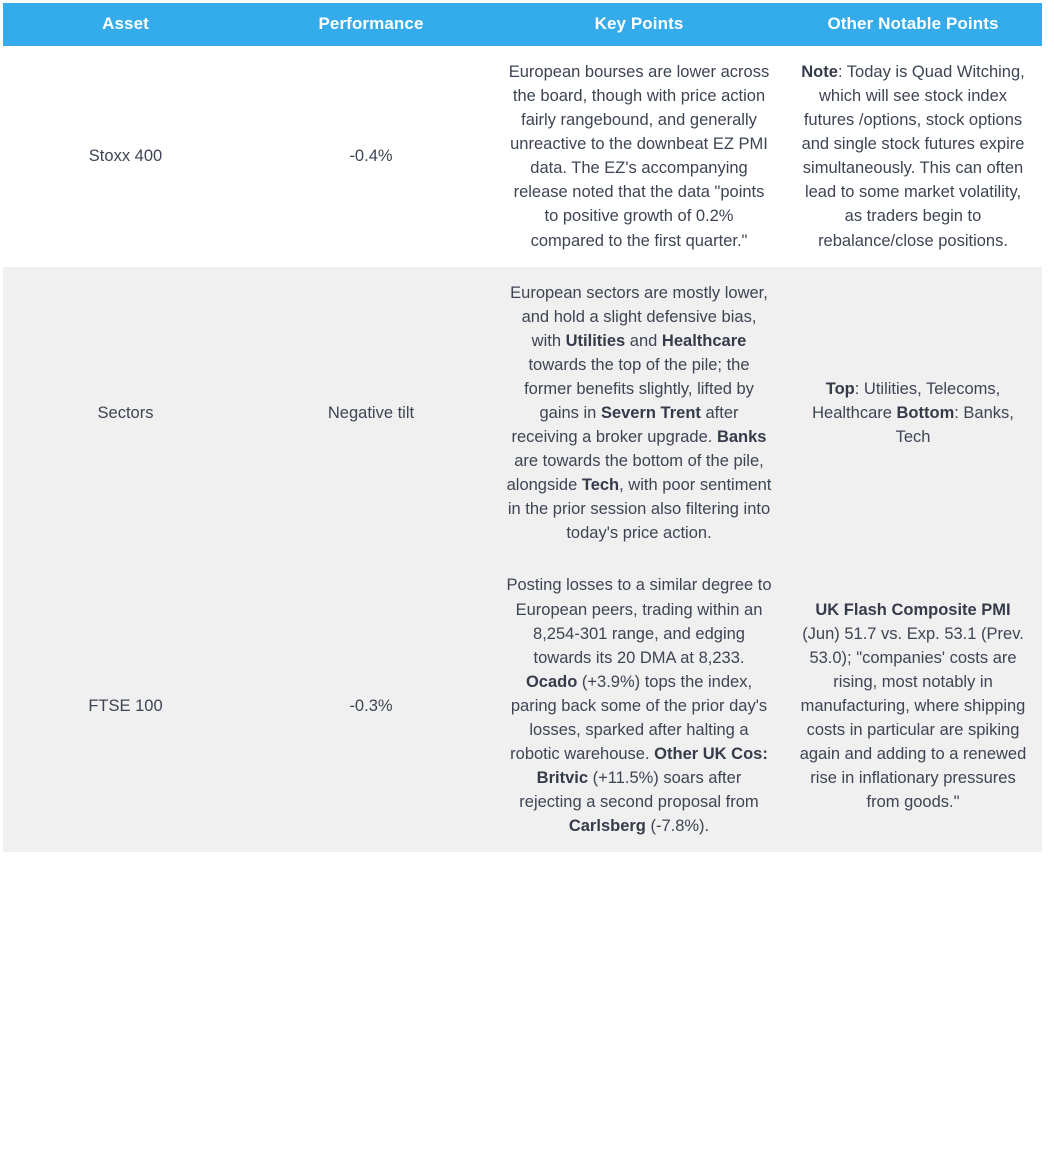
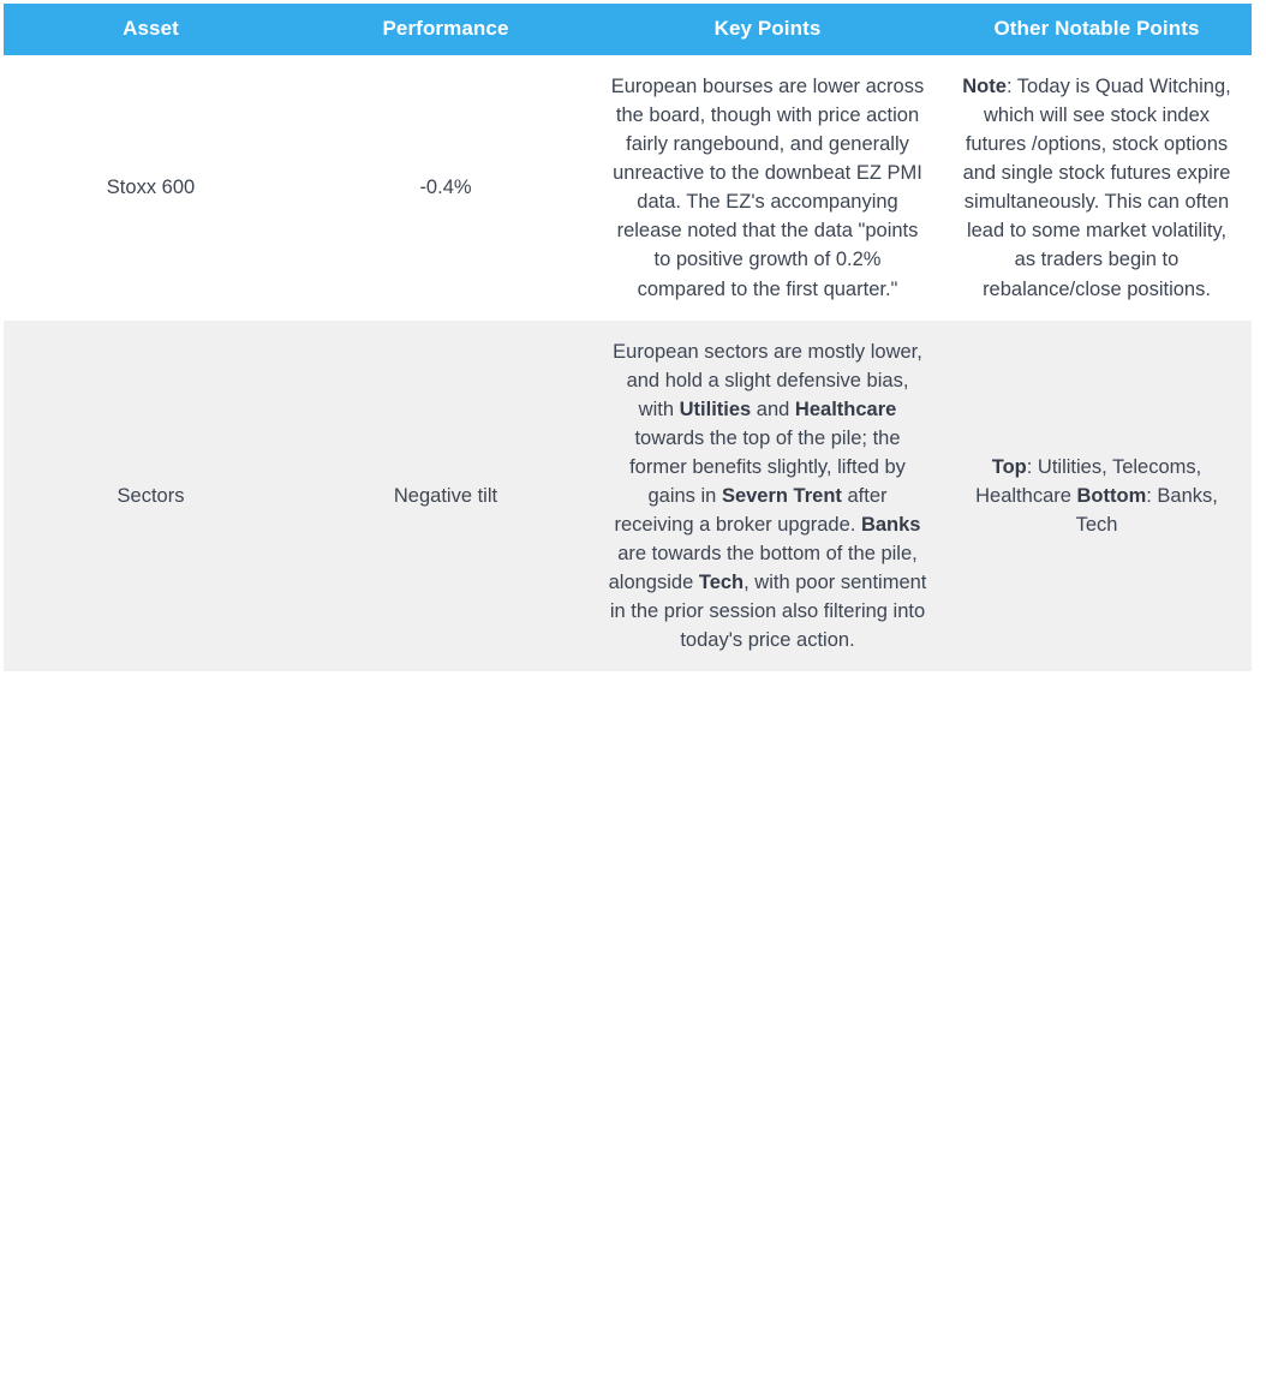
  Asset	Performance	Key Points	Other Notable Points
- Stoxx 400	-0.4%	European bourses are lower across the board, though with price action fairly rangebound, and generally unreactive to the downbeat EZ PMI data. The EZ's accompanying release noted that the data "points to positive growth of 0.2% compared to the first quarter."	Note: Today is Quad Witching, which will see stock index futures /options, stock options and single stock futures expire simultaneously. This can often lead to some market volatility, as traders begin to rebalance/close positions.
+ Stoxx 600	-0.4%	European bourses are lower across the board, though with price action fairly rangebound, and generally unreactive to the downbeat EZ PMI data. The EZ's accompanying release noted that the data "points to positive growth of 0.2% compared to the first quarter."	Note: Today is Quad Witching, which will see stock index futures /options, stock options and single stock futures expire simultaneously. This can often lead to some market volatility, as traders begin to rebalance/close positions.
  Sectors	Negative tilt	European sectors are mostly lower, and hold a slight defensive bias, with Utilities and Healthcare towards the top of the pile; the former benefits slightly, lifted by gains in Severn Trent after receiving a broker upgrade. Banks are towards the bottom of the pile, alongside Tech, with poor sentiment in the prior session also filtering into today's price action.	Top: Utilities, Telecoms, Healthcare Bottom: Banks, Tech
- FTSE 100	-0.3%	Posting losses to a similar degree to European peers, trading within an 8,254-301 range, and edging towards its 20 DMA at 8,233. Ocado (+3.9%) tops the index, paring back some of the prior day's losses, sparked after halting a robotic warehouse. Other UK Cos: Britvic (+11.5%) soars after rejecting a second proposal from Carlsberg (-7.8%).	UK Flash Composite PMI (Jun) 51.7 vs. Exp. 53.1 (Prev. 53.0); "companies' costs are rising, most notably in manufacturing, where shipping costs in particular are spiking again and adding to a renewed rise in inflationary pressures from goods."
